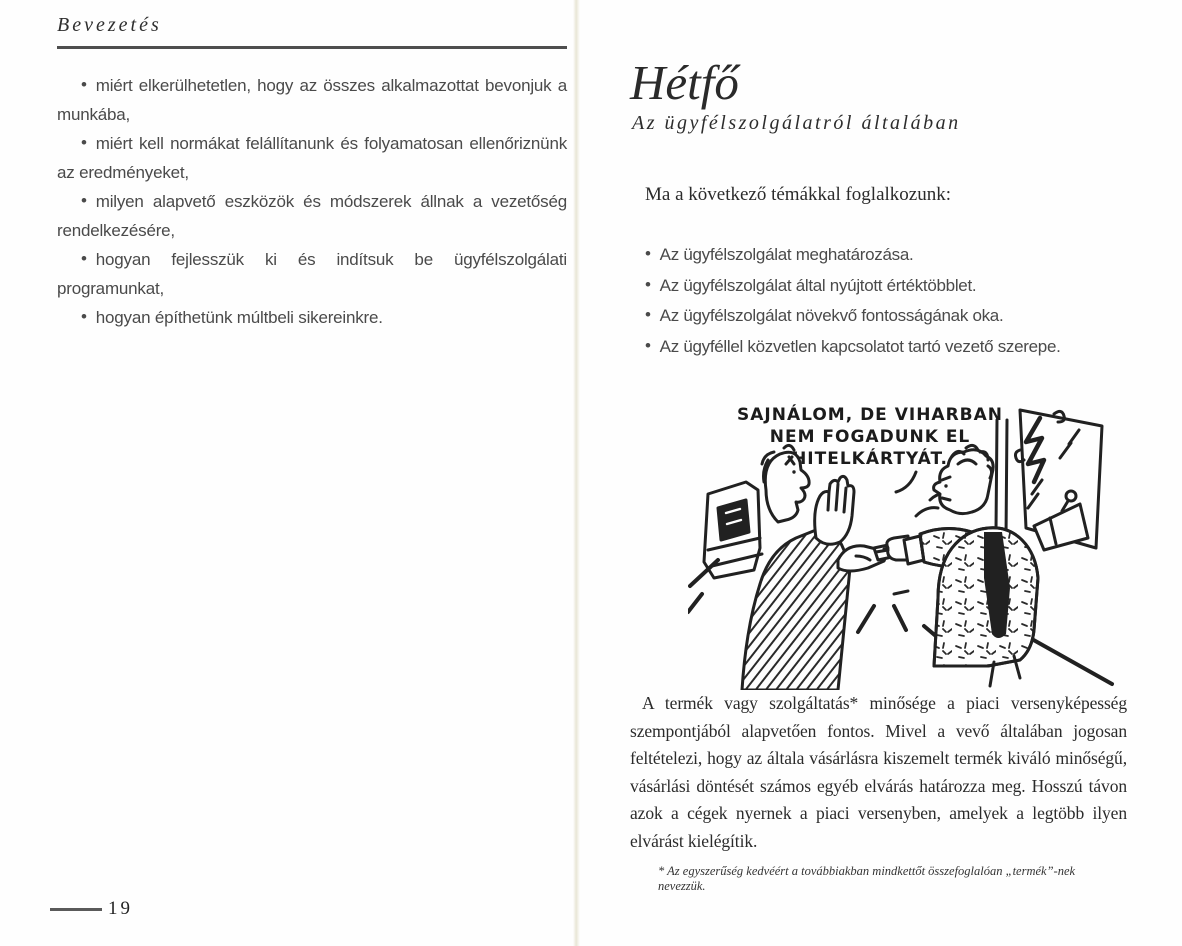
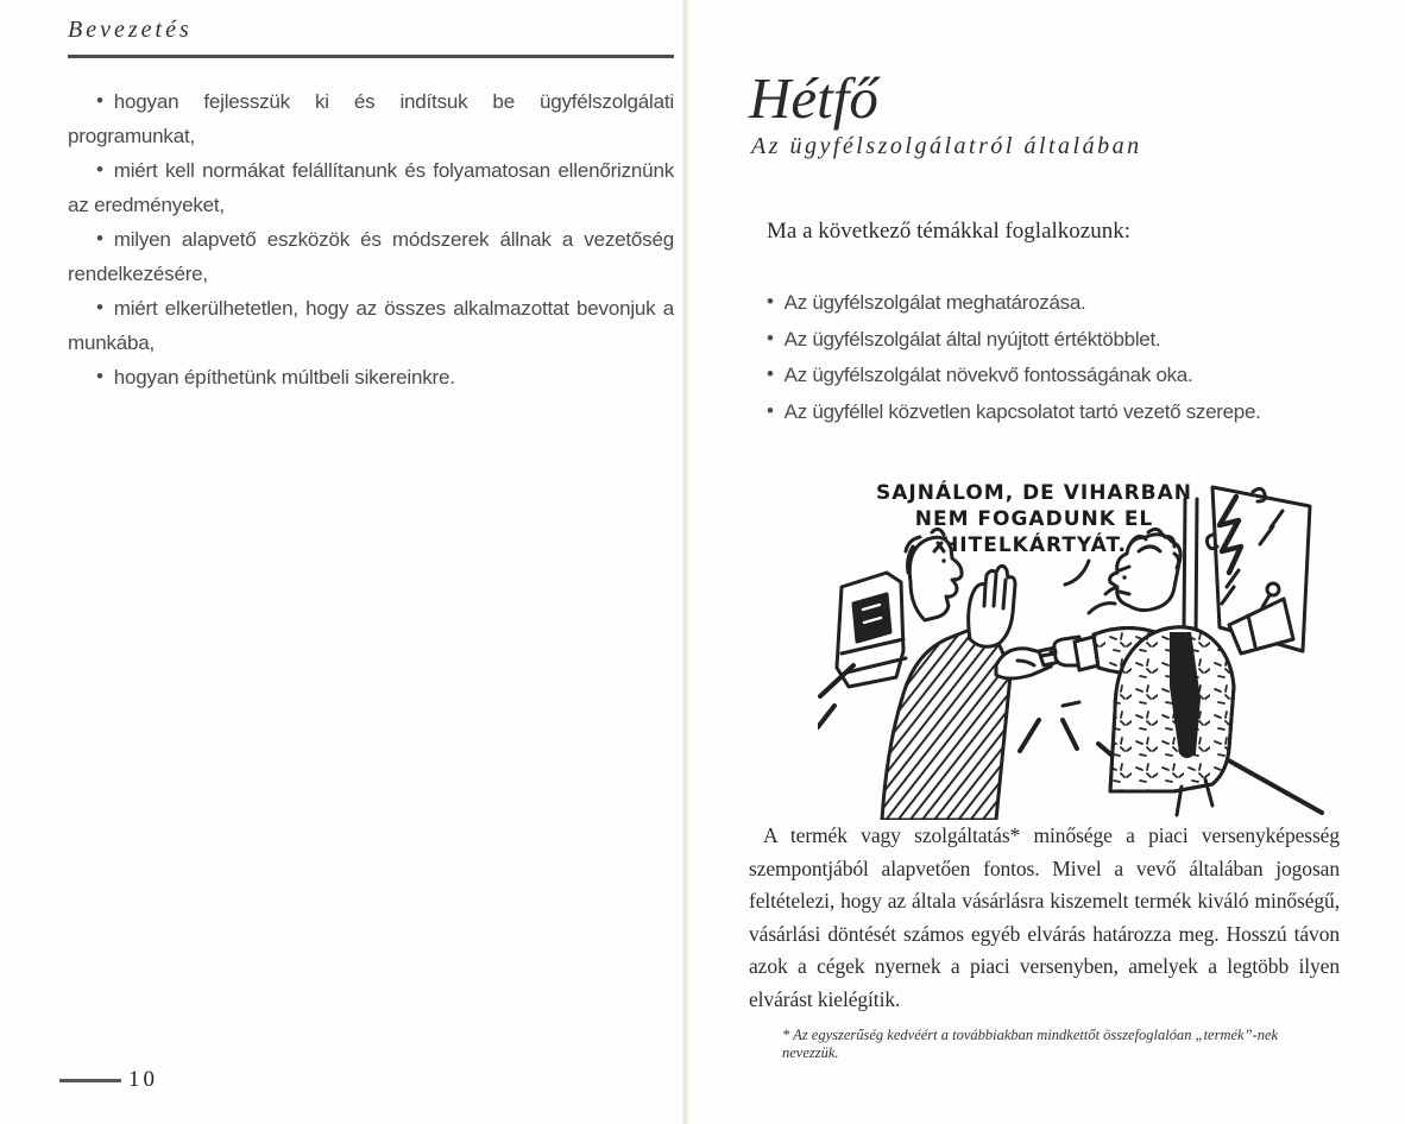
  Bevezetés
- • miért elkerülhetetlen, hogy az összes alkalmazottat bevonjuk a munkába,
+ • hogyan fejlesszük ki és indítsuk be ügyfélszolgálati programunkat,
  • miért kell normákat felállítanunk és folyamatosan ellenőriznünk az eredményeket,
  • milyen alapvető eszközök és módszerek állnak a vezetőség rendelkezésére,
- • hogyan fejlesszük ki és indítsuk be ügyfélszolgálati programunkat,
+ • miért elkerülhetetlen, hogy az összes alkalmazottat bevonjuk a munkába,
  • hogyan építhetünk múltbeli sikereinkre.
- 19
+ 10
  Hétfő
  Az ügyfélszolgálatról általában
  Ma a következő témákkal foglalkozunk:
  • Az ügyfélszolgálat meghatározása.
  • Az ügyfélszolgálat által nyújtott értéktöbblet.
  • Az ügyfélszolgálat növekvő fontosságának oka.
  • Az ügyféllel közvetlen kapcsolatot tartó vezető szerepe.
  SAJNÁLOM, DE VIHARBAN
  NEM FOGADUNK EL
  ITELKÁRTYÁT.
  A termék vagy szolgáltatás* minősége a piaci versenyképesség szempontjából alapvetően fontos. Mivel a vevő általában jogosan feltételezi, hogy az általa vásárlásra kiszemelt termék kiváló minőségű, vásárlási döntését számos egyéb elvárás határozza meg. Hosszú távon azok a cégek nyernek a piaci versenyben, amelyek a legtöbb ilyen elvárást kielégítik.
  * Az egyszerűség kedvéért a továbbiakban mindkettőt összefoglalóan „termék”-nek nevezzük.
